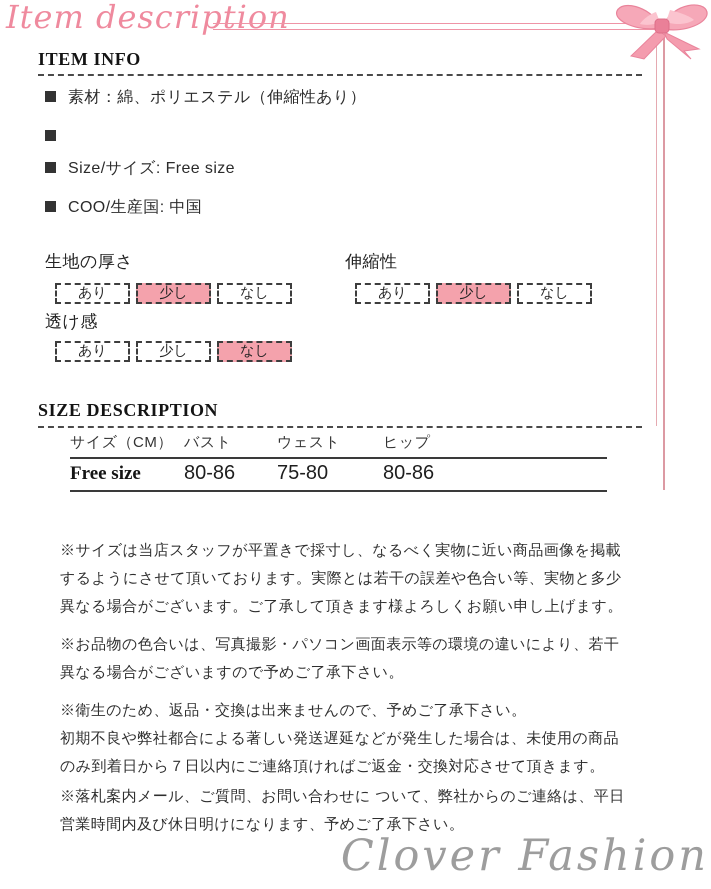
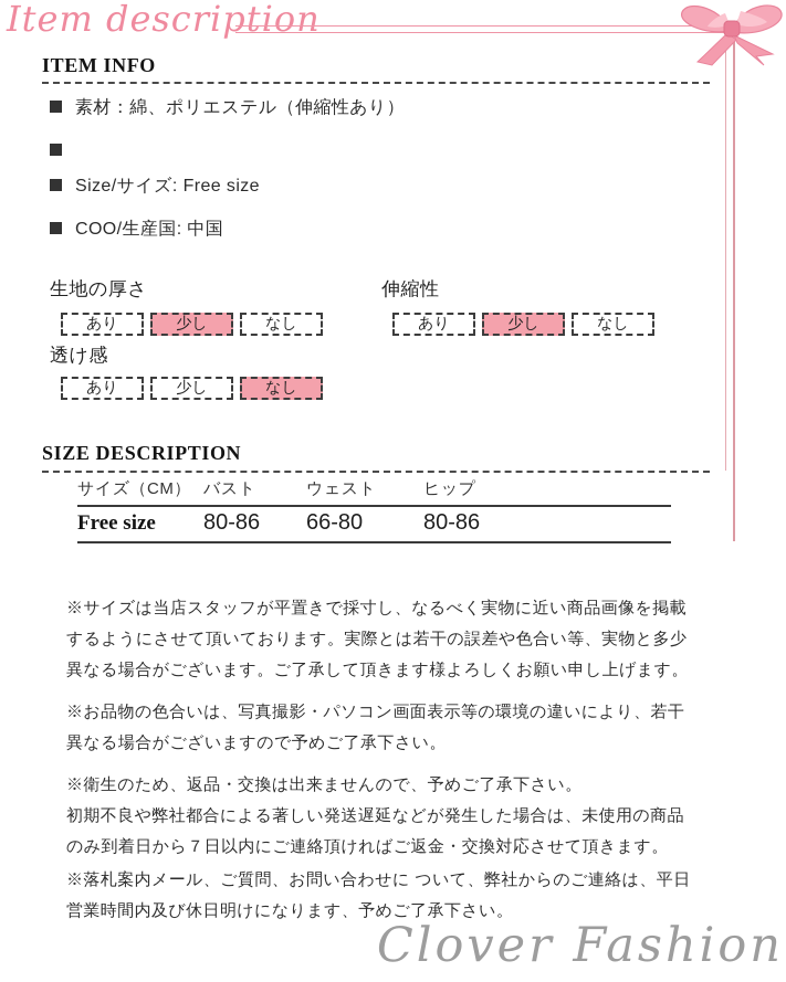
  Item description
  ITEM INFO
  素材：綿、ポリエステル（伸縮性あり）
  Size/サイズ: Free size
  COO/生産国: 中国
  生地の厚さ
  あり
  少し
  なし
  伸縮性
  あり
  少し
  なし
  透け感
  あり
  少し
  なし
  SIZE DESCRIPTION
  サイズ（CM）
  バスト
  ウェスト
  ヒップ
  Free size
  80-86
- 75-80
+ 66-80
  80-86
  ※サイズは当店スタッフが平置きで採寸し、なるべく実物に近い商品画像を掲載するようにさせて頂いております。実際とは若干の誤差や色合い等、実物と多少異なる場合がございます。ご了承して頂きます様よろしくお願い申し上げます。
  ※お品物の色合いは、写真撮影・パソコン画面表示等の環境の違いにより、若干異なる場合がございますので予めご了承下さい。
  ※衛生のため、返品・交換は出来ませんので、予めご了承下さい。
  初期不良や弊社都合による著しい発送遅延などが発生した場合は、未使用の商品のみ到着日から７日以内にご連絡頂ければご返金・交換対応させて頂きます。
  ※落札案内メール、ご質問、お問い合わせに ついて、弊社からのご連絡は、平日営業時間内及び休日明けになります、予めご了承下さい。
  Clover Fashion
